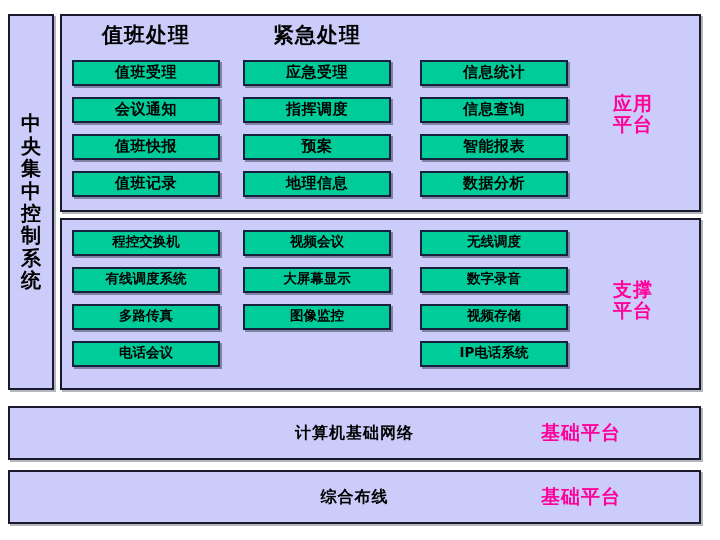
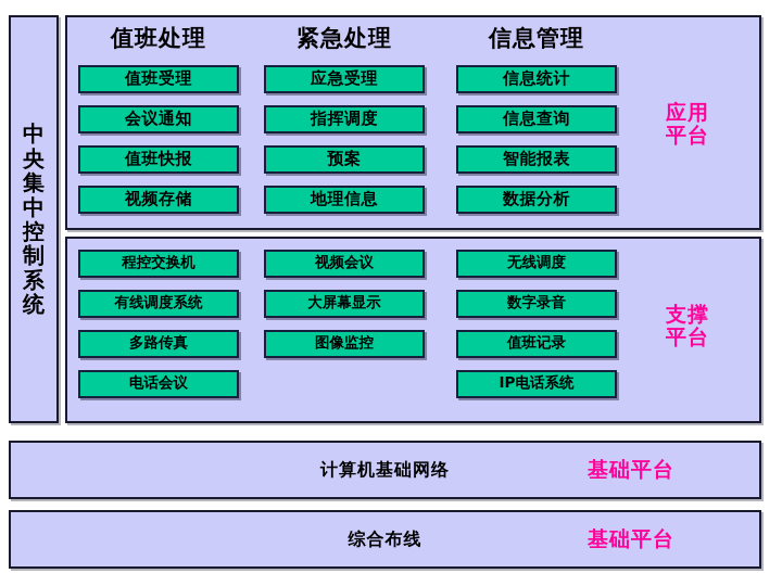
  中央集中控制系统
  值班处理
  紧急处理
+ 信息管理
  值班受理
  会议通知
  值班快报
- 值班记录
+ 视频存储
  应急受理
  指挥调度
  预案
  地理信息
  信息统计
  信息查询
  智能报表
  数据分析
  应用
  平台
  程控交换机
  有线调度系统
  多路传真
  电话会议
  视频会议
  大屏幕显示
  图像监控
  无线调度
  数字录音
- 视频存储
+ 值班记录
  IP电话系统
  支撑
  平台
  计算机基础网络
  基础平台
  综合布线
  基础平台
